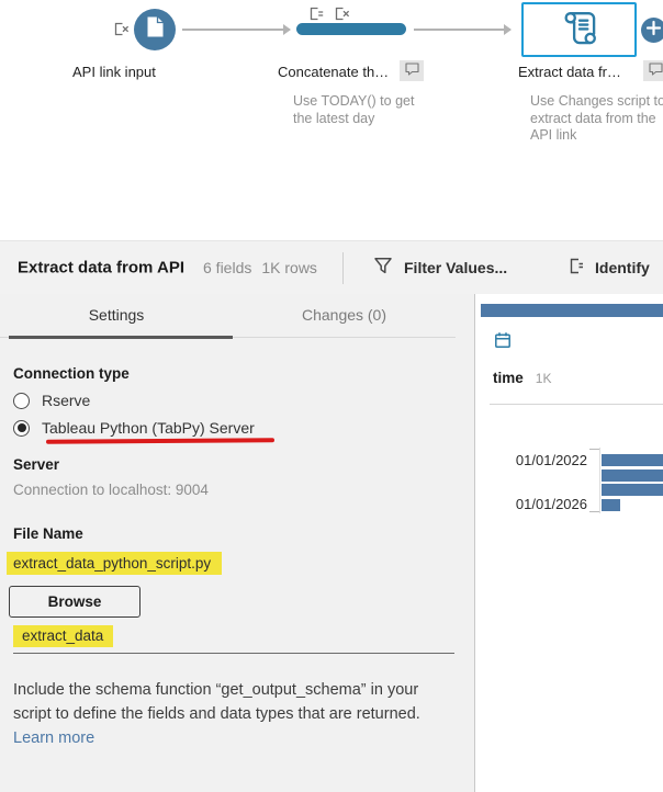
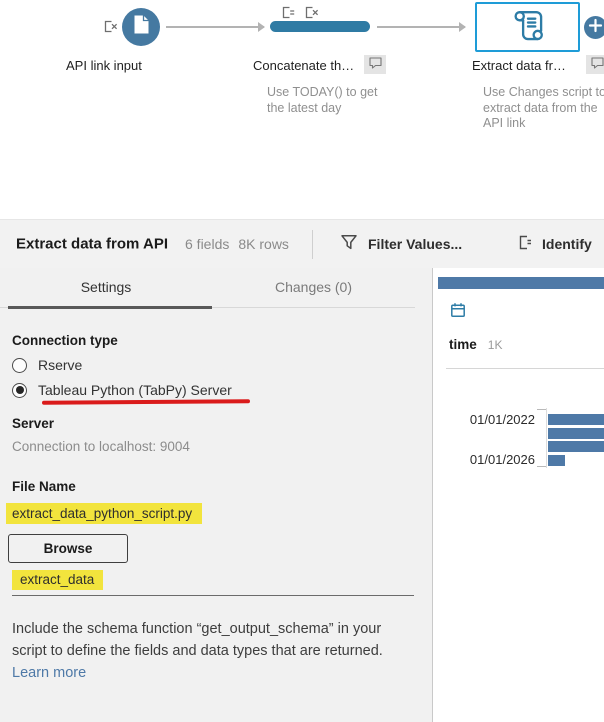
  API link input
  Concatenate th…
  Extract data fr…
  Use TODAY() to get the latest day
  Use Changes script to extract data from the API link
  Extract data from API
  6 fields
- 1K rows
+ 8K rows
  Filter Values...
  Identify
  Settings
  Changes (0)
  Connection type
  Rserve
  Tableau Python (TabPy) Server
  Server
  Connection to localhost: 9004
  File Name
  extract_data_python_script.py
  Browse
  extract_data
  Include the schema function “get_output_schema” in your script to define the fields and data types that are returned. Learn more
  time
  1K
  01/01/2022
  01/01/2026
